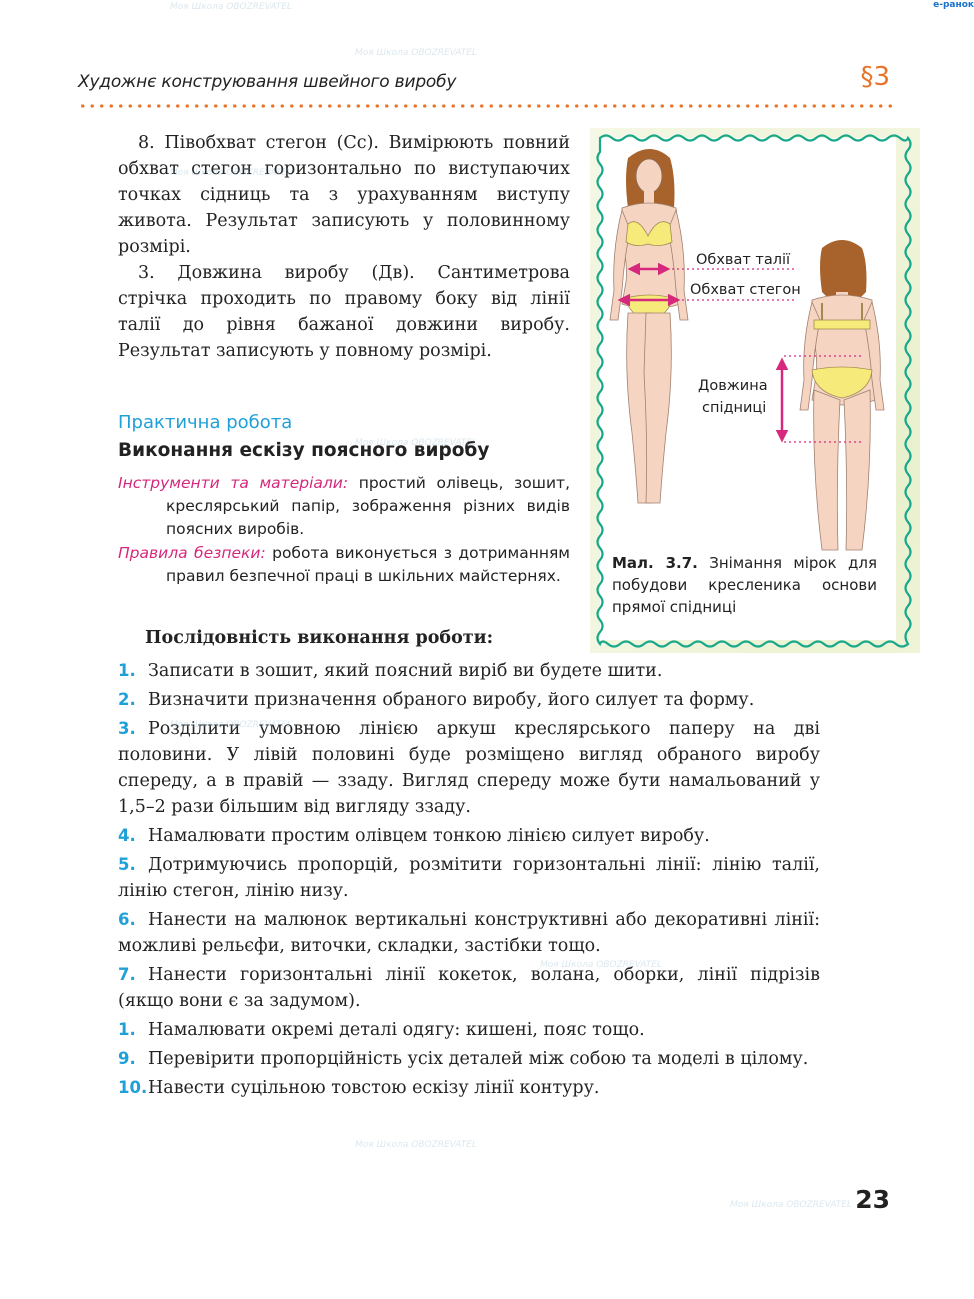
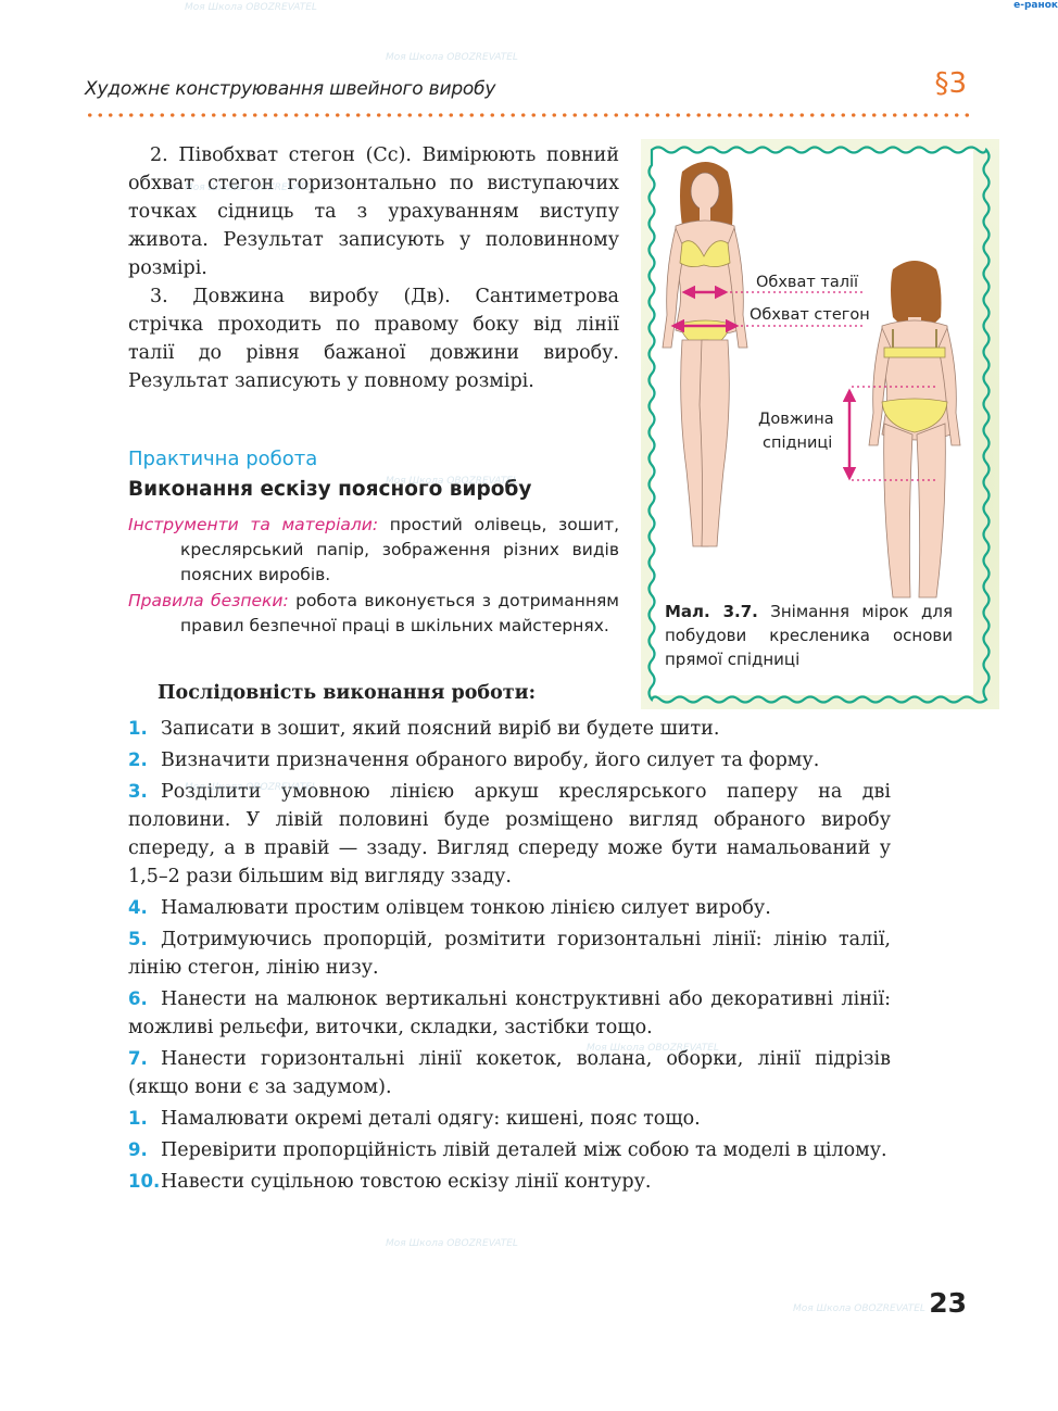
  Художнє конструювання швейного виробу
  §3
  e-ранок
- 8. Півобхват стегон (Сс). Вимірюють повний обхват стегон горизонтально по виступаючих точках сідниць та з урахуванням виступу живота. Результат записують у половинному розмірі.
+ 2. Півобхват стегон (Сс). Вимірюють повний обхват стегон горизонтально по виступаючих точках сідниць та з урахуванням виступу живота. Результат записують у половинному розмірі.
  3. Довжина виробу (Дв). Сантиметрова стрічка проходить по правому боку від лінії талії до рівня бажаної довжини виробу. Результат записують у повному розмірі.
  Практична робота
  Виконання ескізу поясного виробу
  Інструменти та матеріали: простий олівець, зошит, креслярський папір, зображення різних видів поясних виробів.
  Правила безпеки: робота виконується з дотриманням правил безпечної праці в шкільних майстернях.
  Послідовність виконання роботи:
  1. Записати в зошит, який поясний виріб ви будете шити.
  2. Визначити призначення обраного виробу, його силует та форму.
  3. Розділити умовною лінією аркуш креслярського паперу на дві половини. У лівій половині буде розміщено вигляд обраного виробу спереду, а в правій — ззаду. Вигляд спереду може бути намальований у 1,5–2 рази більшим від вигляду ззаду.
  4. Намалювати простим олівцем тонкою лінією силует виробу.
  5. Дотримуючись пропорцій, розмітити горизонтальні лінії: лінію талії, лінію стегон, лінію низу.
  6. Нанести на малюнок вертикальні конструктивні або декоративні лінії: можливі рельєфи, виточки, складки, застібки тощо.
  7. Нанести горизонтальні лінії кокеток, волана, оборки, лінії підрізів (якщо вони є за задумом).
  1. Намалювати окремі деталі одягу: кишені, пояс тощо.
- 9. Перевірити пропорційність усіх деталей між собою та моделі в цілому.
+ 9. Перевірити пропорційність лівій деталей між собою та моделі в цілому.
  10.Навести суцільною товстою ескізу лінії контуру.
  Обхват талії
  Обхват стегон
  Довжина
  спідниці
  Мал. 3.7. Знімання мірок для побудови кресленика основи прямої спідниці
  23
  Моя Школа OBOZREVATEL
  Моя Школа OBOZREVATEL
  Моя Школа OBOZREVATEL
  Моя Школа OBOZREVATEL
  Моя Школа OBOZREVATEL
  Моя Школа OBOZREVATEL
  Моя Школа OBOZREVATEL
  Моя Школа OBOZREVATEL
